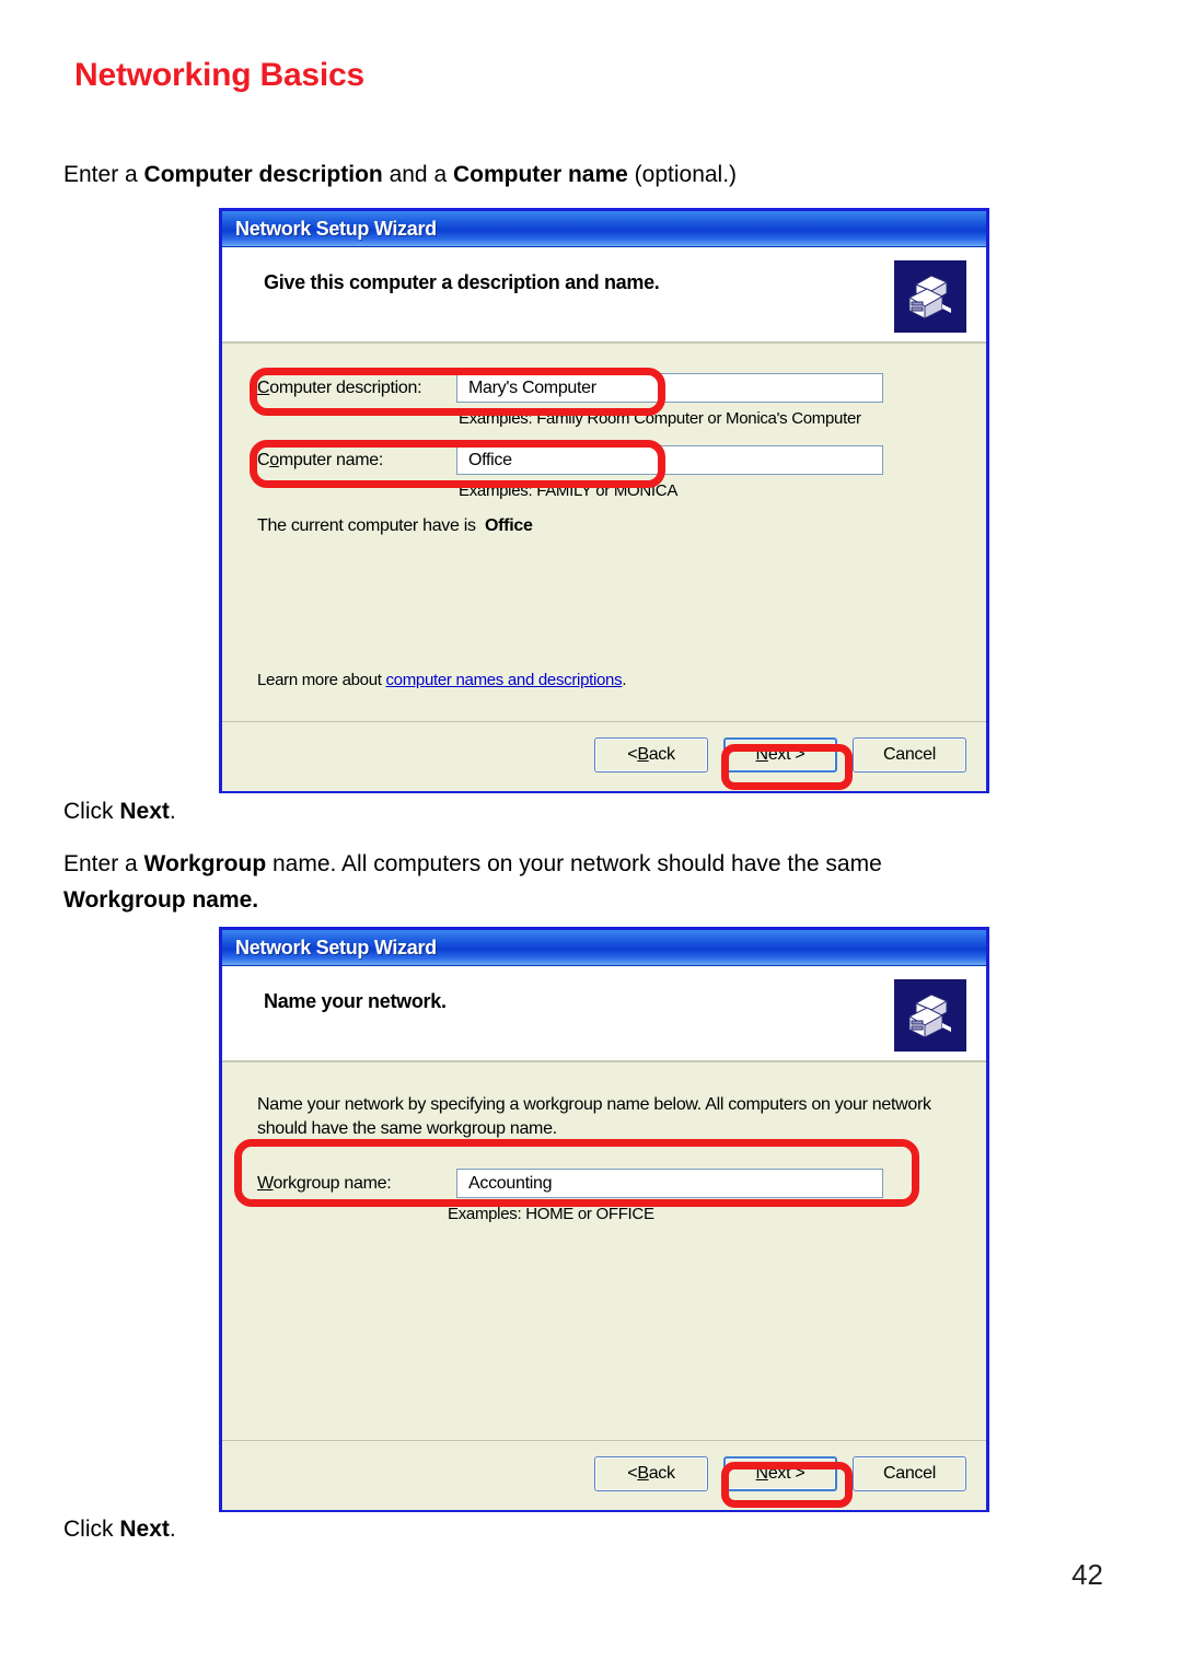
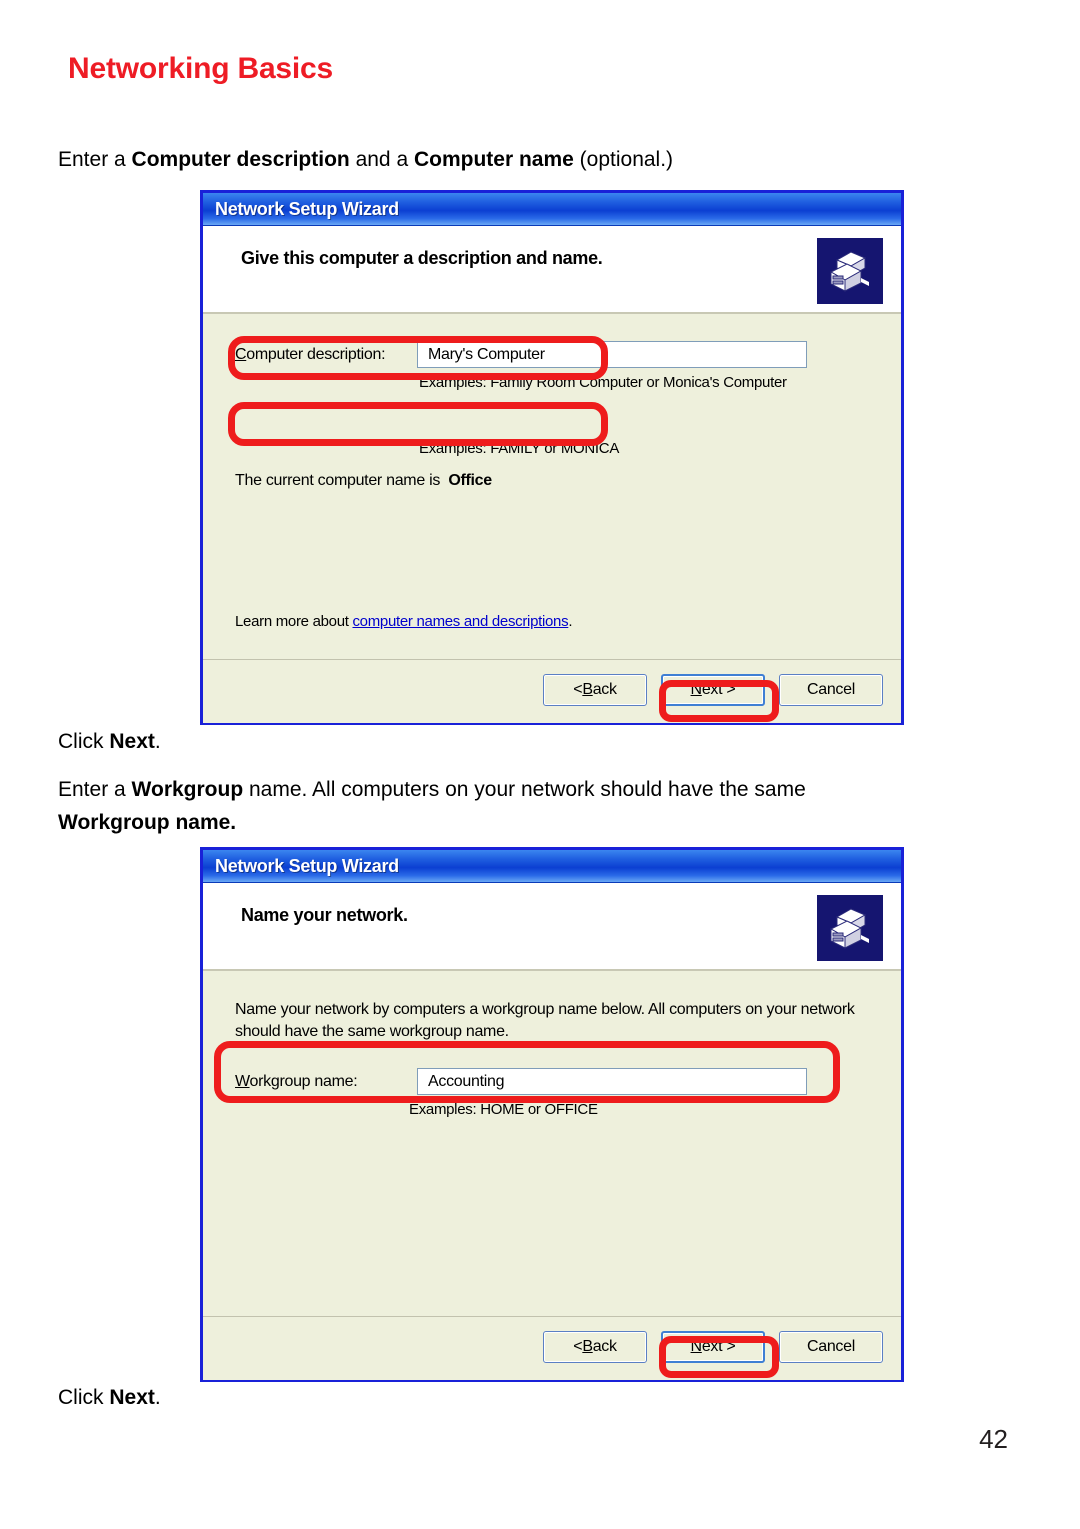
  Networking Basics
  Enter a Computer description and a Computer name (optional.)
  Network Setup Wizard
  Give this computer a description and name.
  Computer description:
  Mary's Computer
  Examples: Family Room Computer or Monica's Computer
- Computer name:
- Office
  Examples: FAMILY or MONICA
- The current computer have is Office
+ The current computer name is Office
  Learn more about computer names and descriptions.
  <
  B
  ack
  N
  ext >
  Cancel
  Click Next.
  Enter a Workgroup name. All computers on your network should have the same
  Workgroup name.
  Network Setup Wizard
  Name your network.
- Name your network by specifying a workgroup name below. All computers on your network should have the same workgroup name.
+ Name your network by computers a workgroup name below. All computers on your network should have the same workgroup name.
  Workgroup name:
  Accounting
  Examples: HOME or OFFICE
  <
  B
  ack
  N
  ext >
  Cancel
  Click Next.
  42
